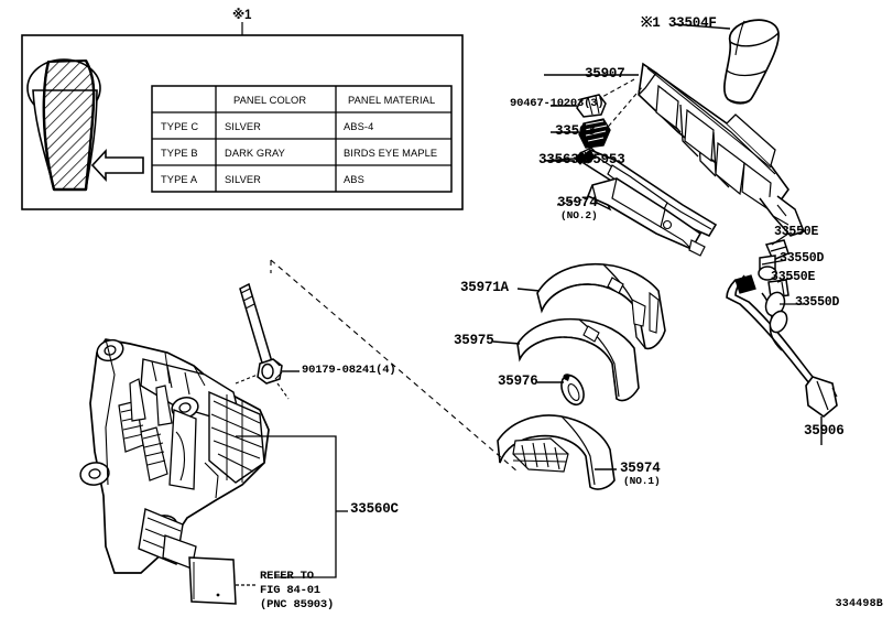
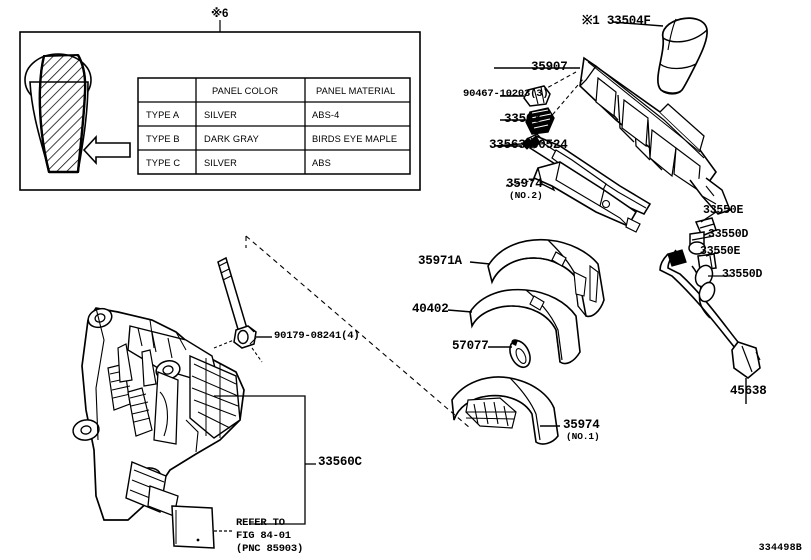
- ※1
+ ※6
  PANEL COLOR
  PANEL MATERIAL
- TYPE C
+ TYPE A
  SILVER
  ABS-4
  TYPE B
  DARK GRAY
  BIRDS EYE MAPLE
- TYPE A
+ TYPE C
  SILVER
  ABS
  ※1 33504F
  35907
  90467-10203(3)
  33563
  33563A
- 35953
+ 60524
  35974
  (NO.2)
  35971A
- 35975
+ 40402
- 35976
+ 57077
  35974
  (NO.1)
  33550E
  33550D
  33550E
  33550D
- 35906
+ 45638
  90179-08241(4)
  33560C
  REFER TO
  FIG 84-01
  (PNC 85903)
  334498B
